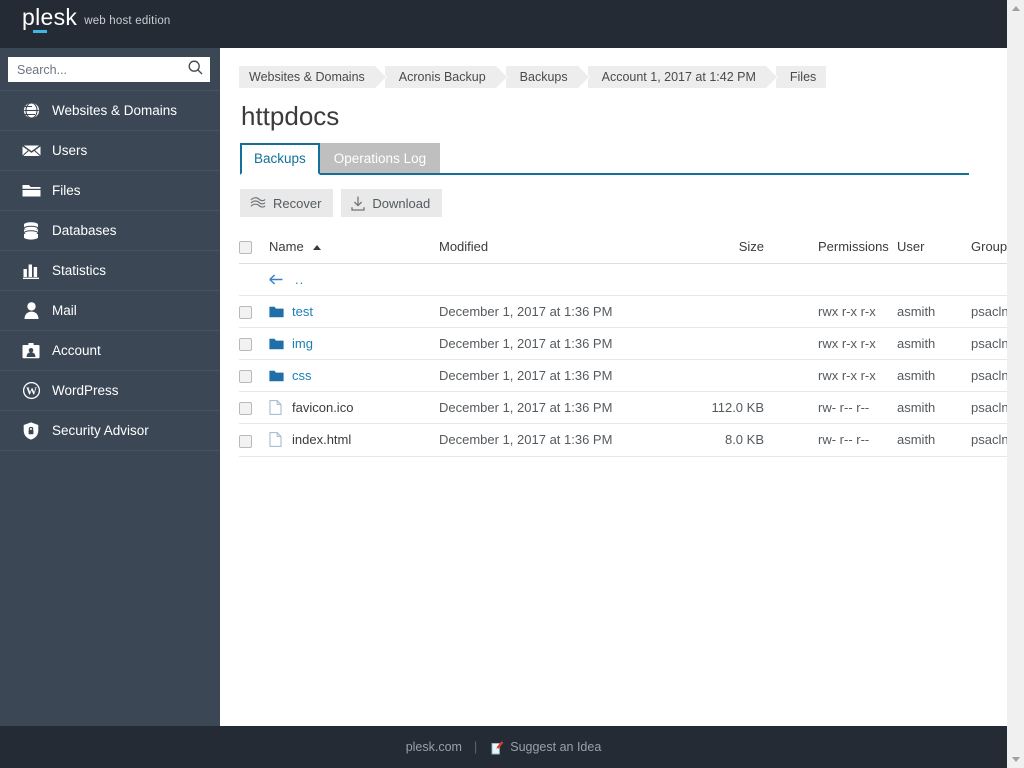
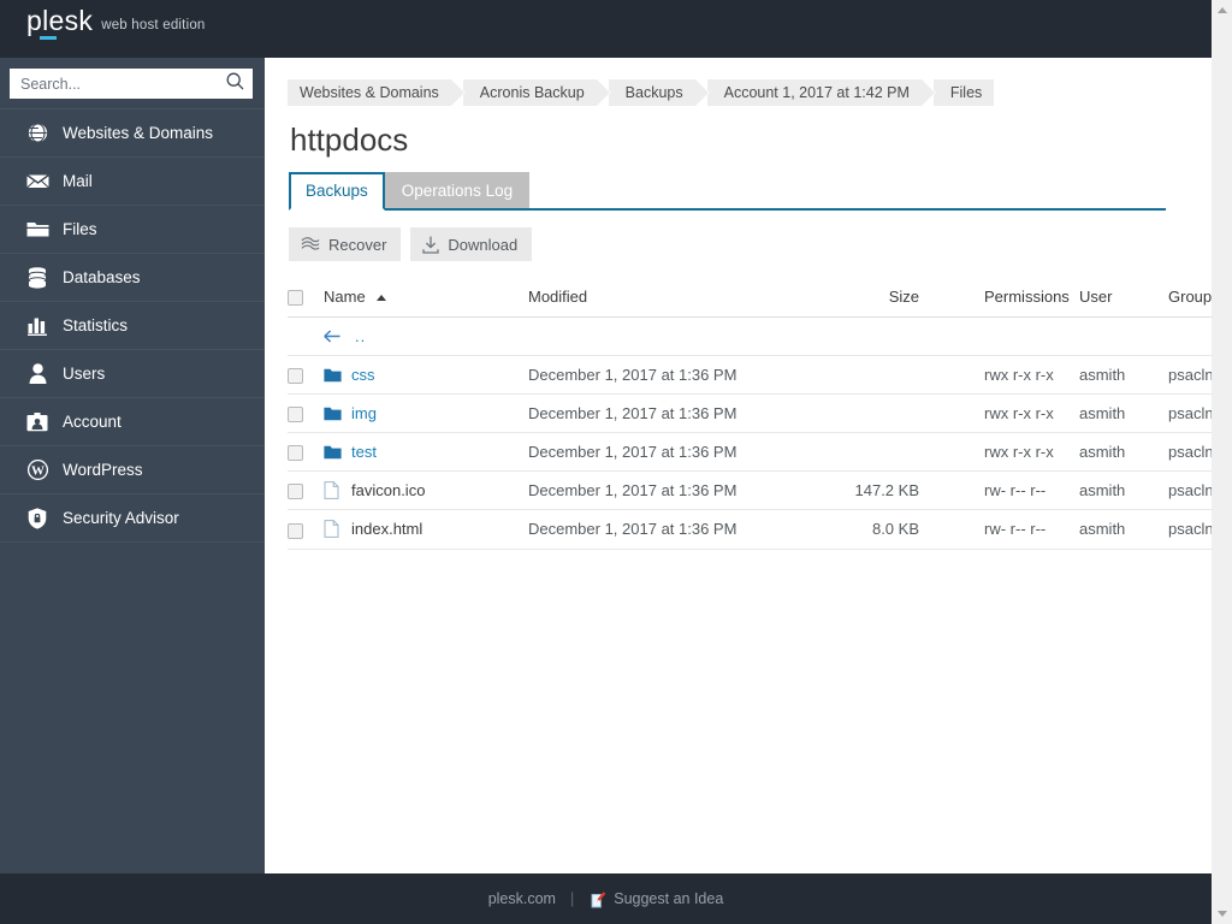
  plesk
  web host edition
  Search...
  Websites & Domains
- Users
+ Mail
  Files
  Databases
  Statistics
- Mail
+ Users
  Account
  W
  WordPress
  Security Advisor
  Websites & Domains
  Acronis Backup
  Backups
  Account 1, 2017 at 1:42 PM
  Files
  httpdocs
  Backups
  Operations Log
  Recover
  Download
  	Name	Modified	Size	Permissions	User	Group
  	..
- 	test	December 1, 2017 at 1:36 PM		rwx r-x r-x	asmith	psacln
+ 	css	December 1, 2017 at 1:36 PM		rwx r-x r-x	asmith	psacln
  	img	December 1, 2017 at 1:36 PM		rwx r-x r-x	asmith	psacln
- 	css	December 1, 2017 at 1:36 PM		rwx r-x r-x	asmith	psacln
+ 	test	December 1, 2017 at 1:36 PM		rwx r-x r-x	asmith	psacln
- 	favicon.ico	December 1, 2017 at 1:36 PM	112.0 KB	rw- r-- r--	asmith	psacln
+ 	favicon.ico	December 1, 2017 at 1:36 PM	147.2 KB	rw- r-- r--	asmith	psacln
  	index.html	December 1, 2017 at 1:36 PM	8.0 KB	rw- r-- r--	asmith	psacln
  plesk.com
  |
  Suggest an Idea
